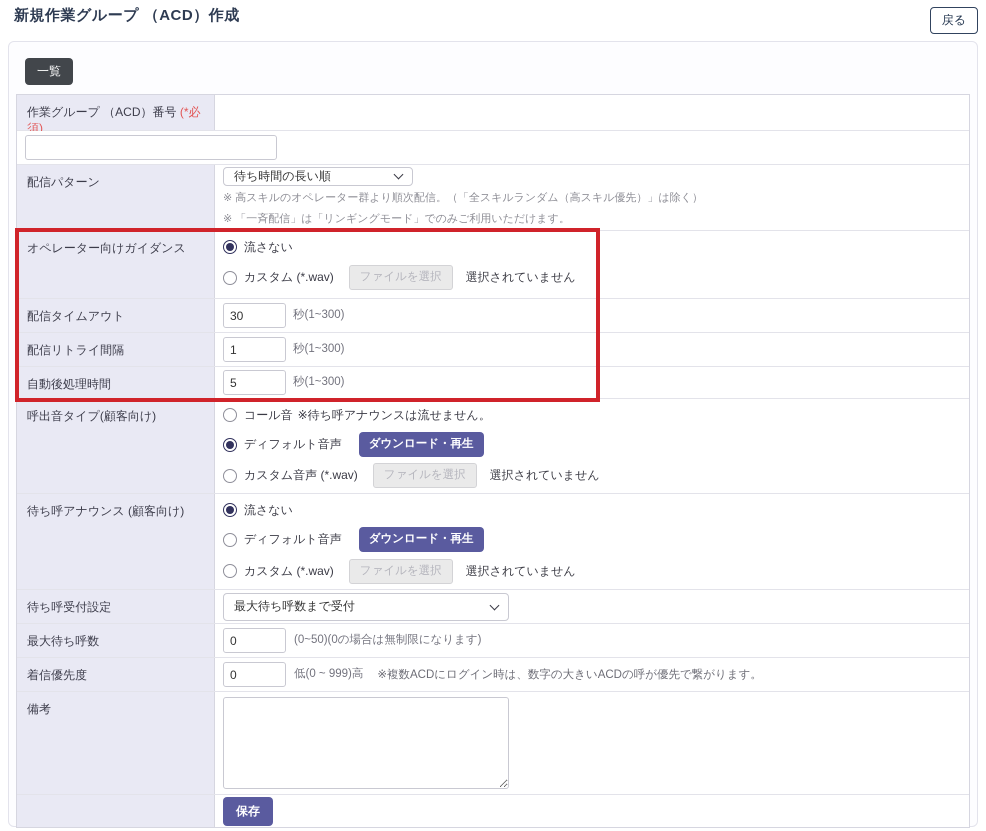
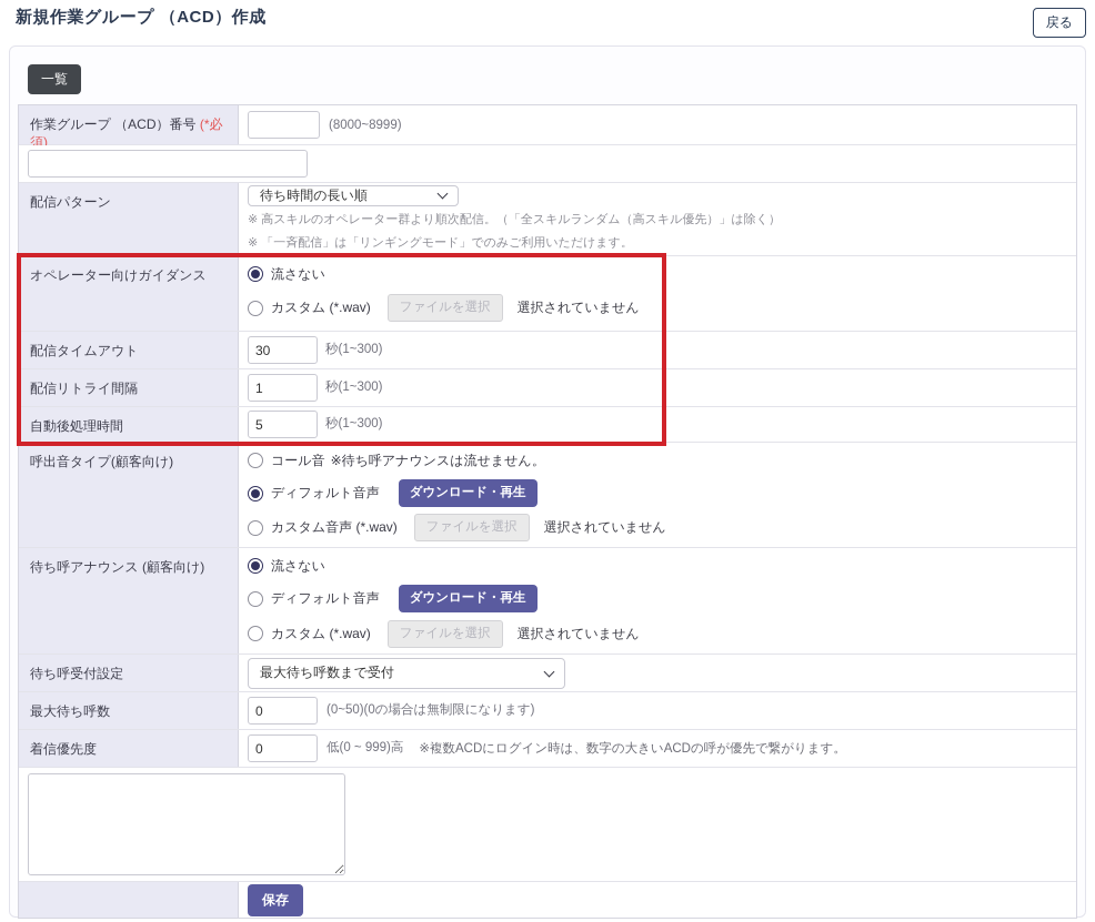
  新規作業グループ （ACD）作成
  戻る
  一覧
  作業グループ （ACD）番号 (*必須)
+ (8000~8999)
  配信パターン
  待ち時間の長い順
  ※ 高スキルのオペレーター群より順次配信。（「全スキルランダム（高スキル優先）」は除く）
  ※ 「一斉配信」は「リンギングモード」でのみご利用いただけます。
  オペレーター向けガイダンス
  流さない
  カスタム (*.wav)
  ファイルを選択
  選択されていません
  配信タイムアウト
  30
  秒(1~300)
  配信リトライ間隔
  1
  秒(1~300)
  自動後処理時間
  5
  秒(1~300)
  呼出音タイプ(顧客向け)
  コール音
  ※待ち呼アナウンスは流せません。
  ディフォルト音声
  ダウンロード・再生
  カスタム音声 (*.wav)
  ファイルを選択
  選択されていません
  待ち呼アナウンス (顧客向け)
  流さない
  ディフォルト音声
  ダウンロード・再生
  カスタム (*.wav)
  ファイルを選択
  選択されていません
  待ち呼受付設定
  最大待ち呼数まで受付
  最大待ち呼数
  0
  (0~50)(0の場合は無制限になります)
  着信優先度
  0
  低(0 ~ 999)高
  ※複数ACDにログイン時は、数字の大きいACDの呼が優先で繋がります。
- 備考
  保存
